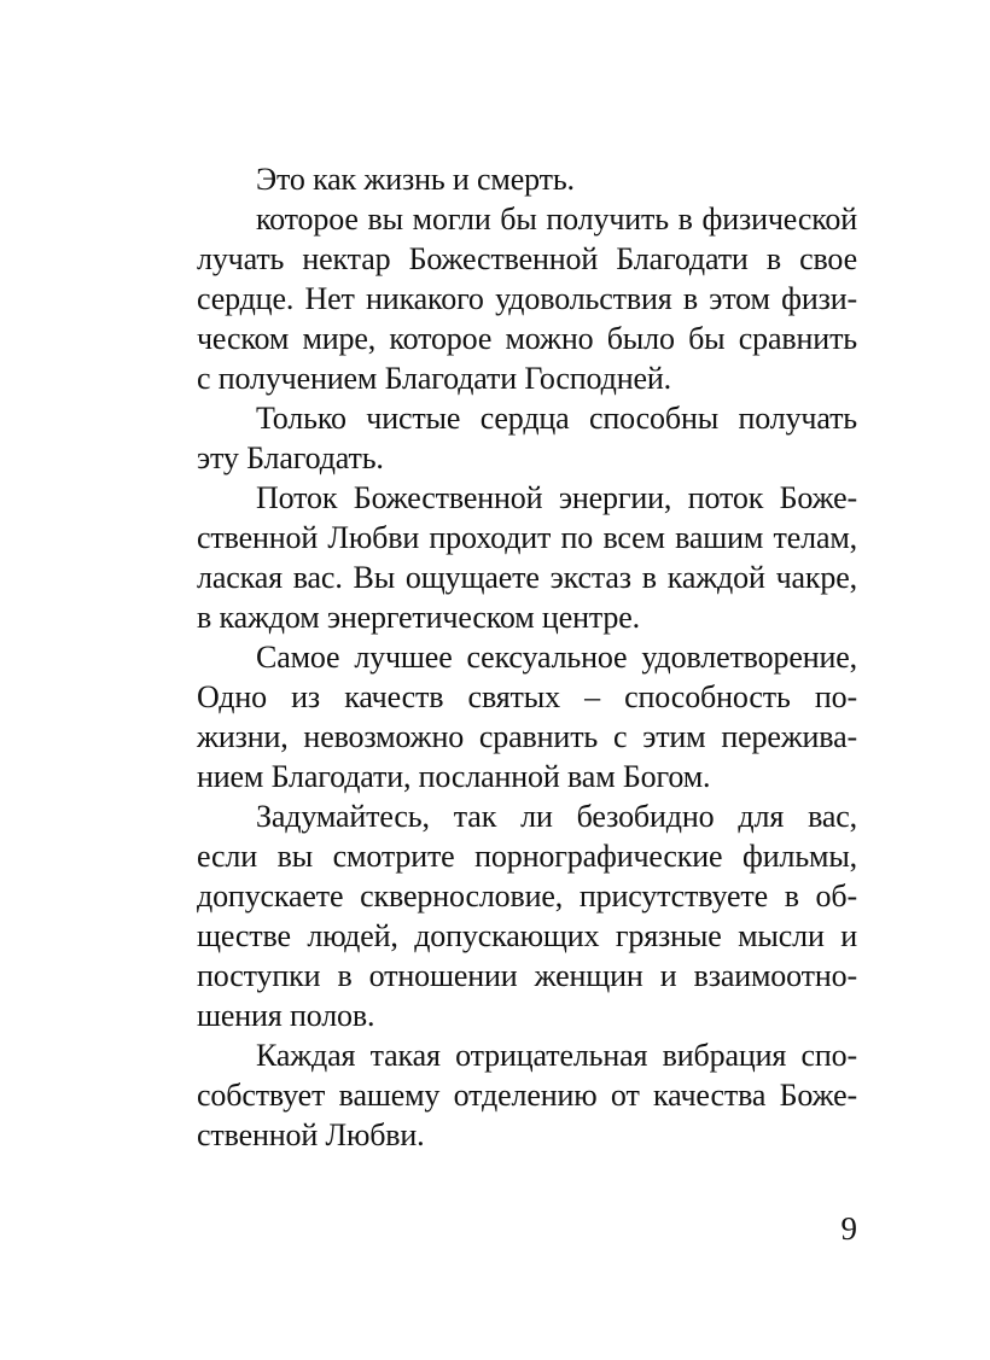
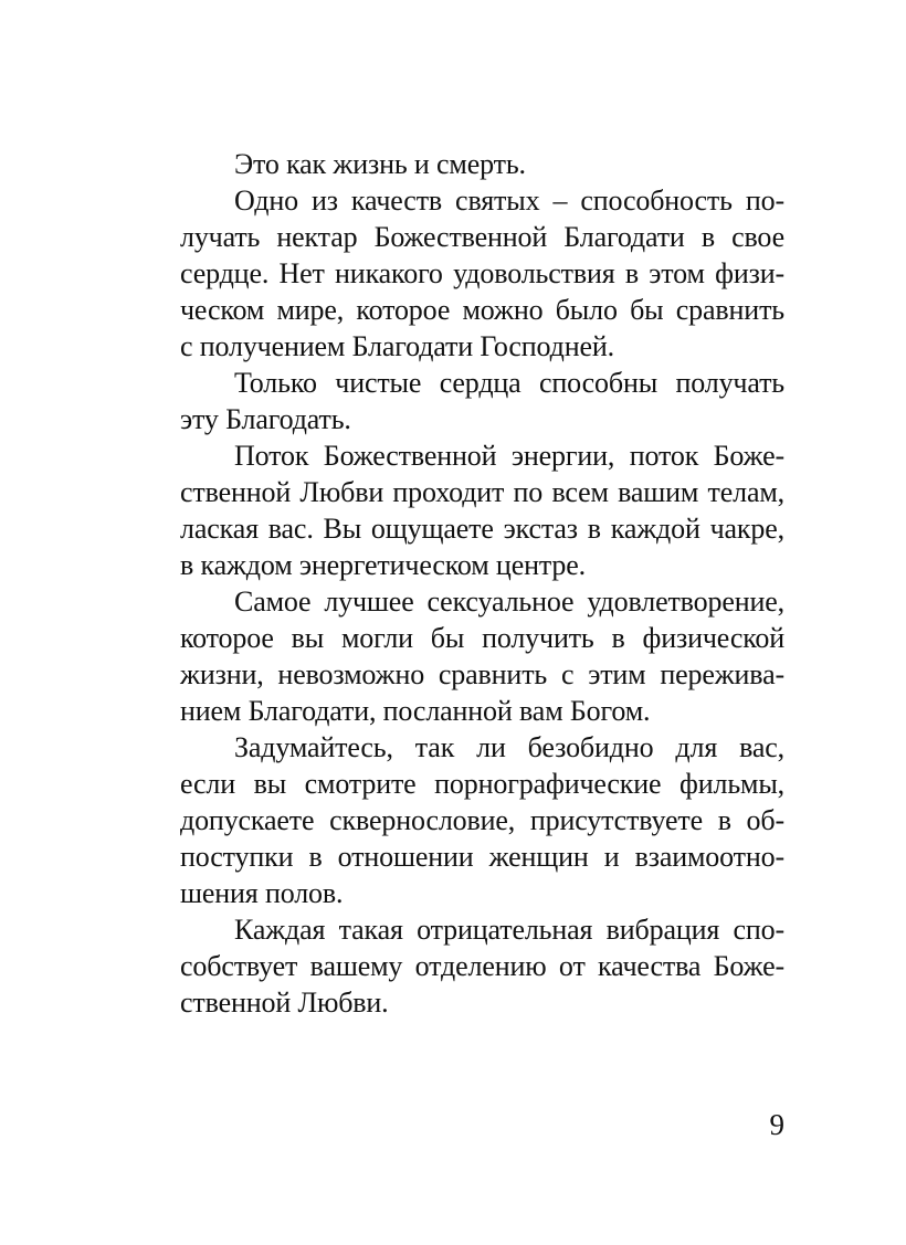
  Это как жизнь и смерть.
- которое вы могли бы получить в физической
+ Одно из качеств святых – способность по-
  лучать нектар Божественной Благодати в свое
  сердце. Нет никакого удовольствия в этом физи-
  ческом мире, которое можно было бы сравнить
  с получением Благодати Господней.
  Только чистые сердца способны получать
  эту Благодать.
  Поток Божественной энергии, поток Боже-
  ственной Любви проходит по всем вашим телам,
  лаская вас. Вы ощущаете экстаз в каждой чакре,
  в каждом энергетическом центре.
  Самое лучшее сексуальное удовлетворение,
- Одно из качеств святых – способность по-
+ которое вы могли бы получить в физической
  жизни, невозможно сравнить с этим пережива-
  нием Благодати, посланной вам Богом.
  Задумайтесь, так ли безобидно для вас,
  если вы смотрите порнографические фильмы,
  допускаете сквернословие, присутствуете в об-
- ществе людей, допускающих грязные мысли и
  поступки в отношении женщин и взаимоотно-
  шения полов.
  Каждая такая отрицательная вибрация спо-
  собствует вашему отделению от качества Боже-
  ственной Любви.
  9
